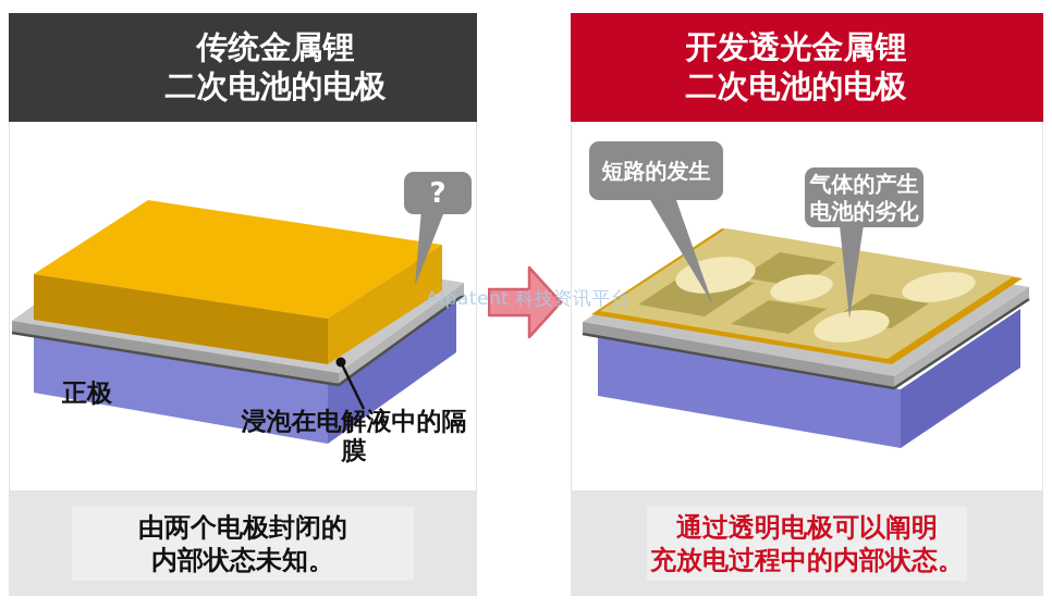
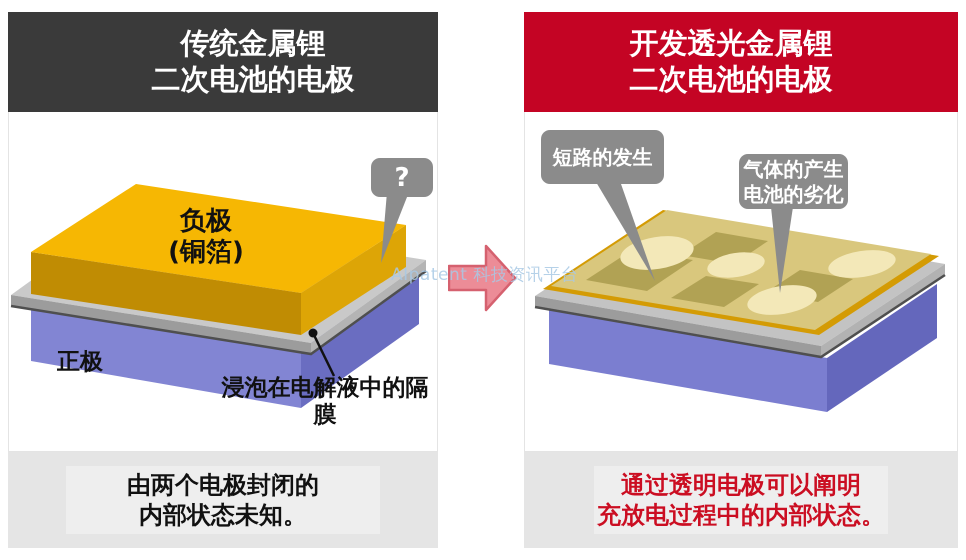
  传统金属锂
  二次电池的电极
+ 负极
+ (铜箔)
  ?
  正极
  浸泡在电解液中的隔
  膜
  由两个电极封闭的
  内部状态未知。
  开发透光金属锂
  二次电池的电极
  短路的发生
  气体的产生
  电池的劣化
  通过透明电极可以阐明
  充放电过程中的内部状态。
  AIpatent 科技资讯平台
